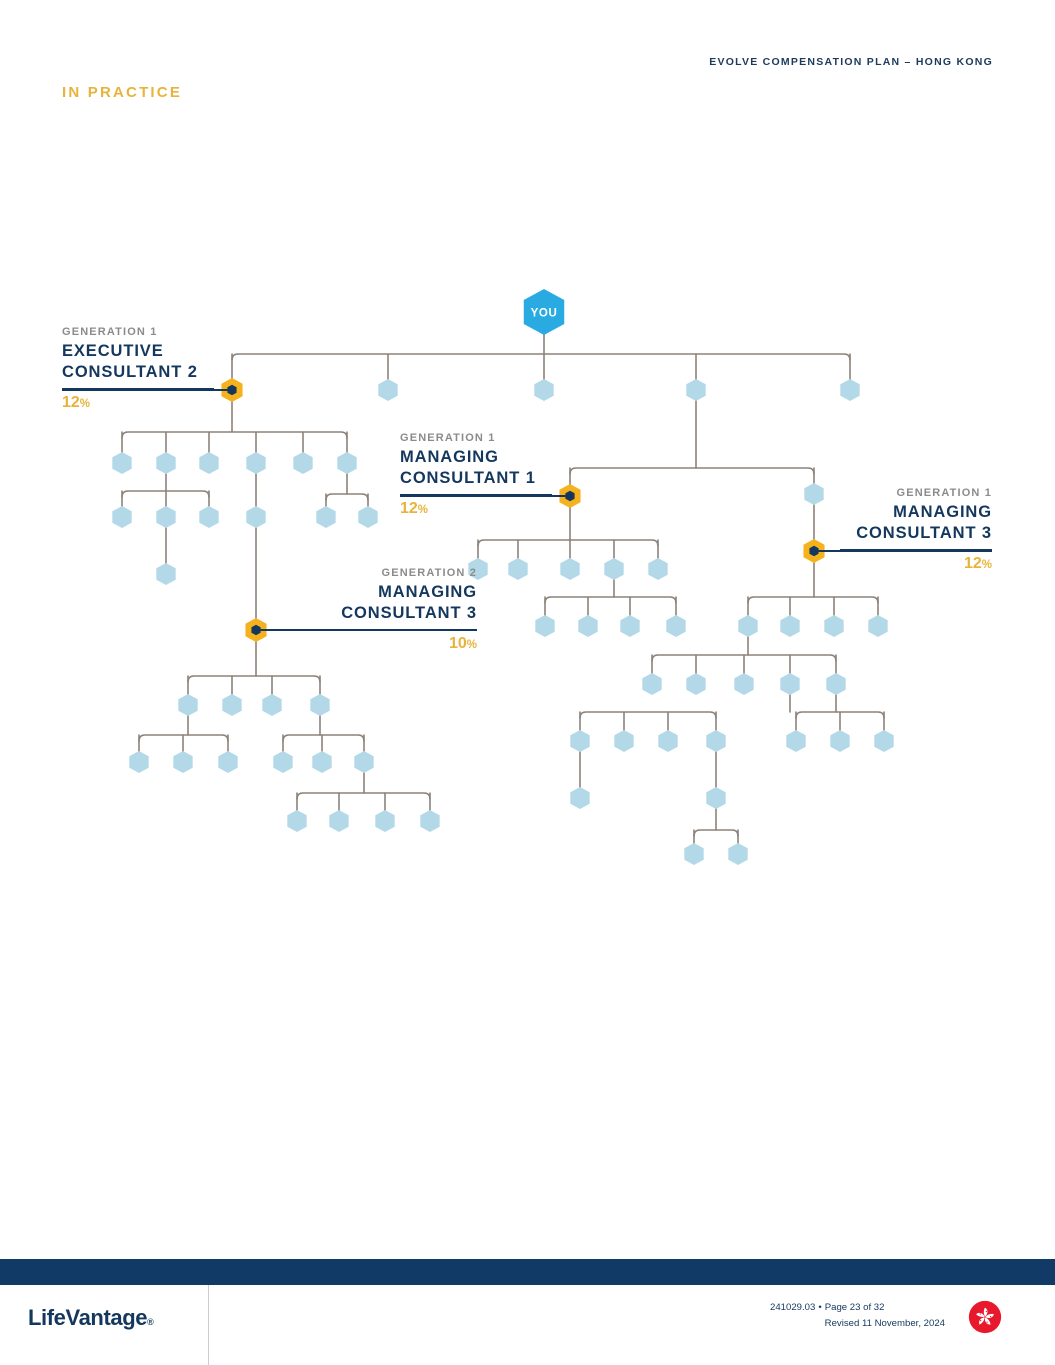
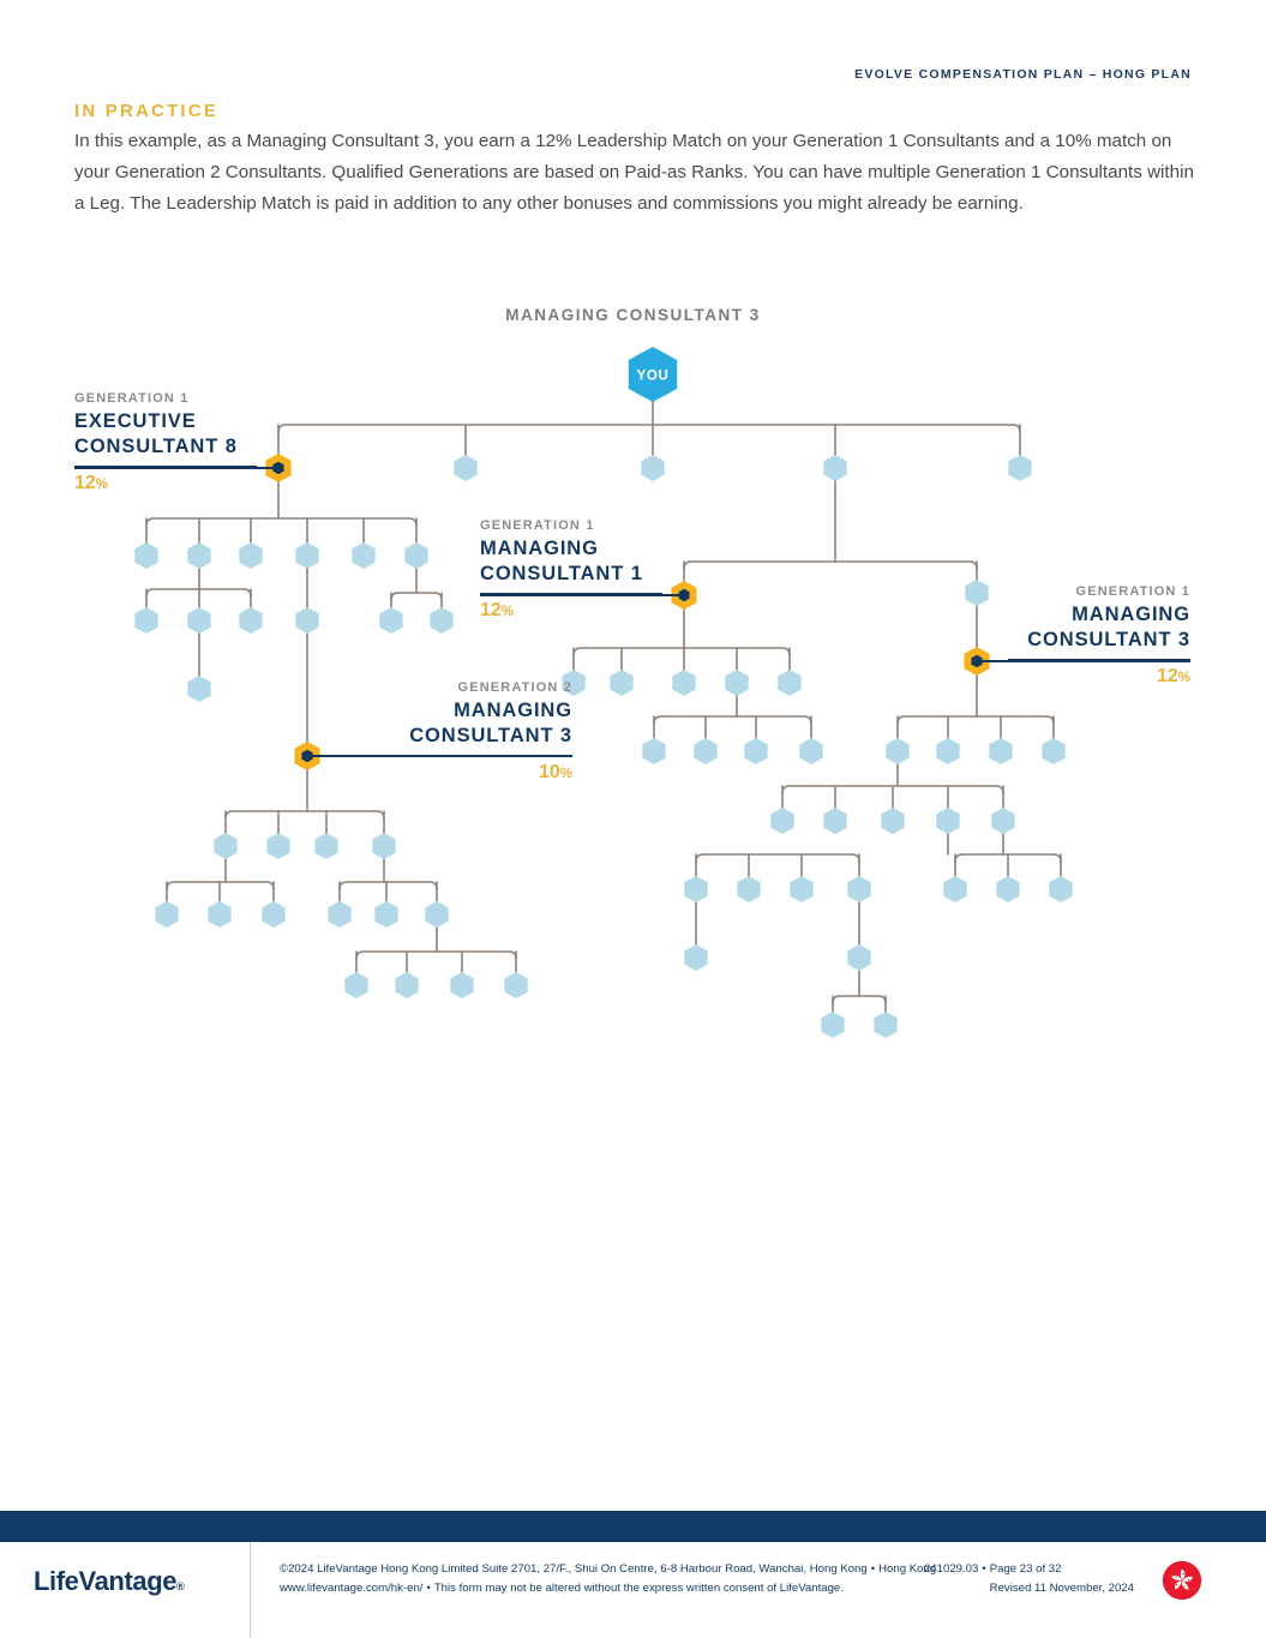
- EVOLVE COMPENSATION PLAN – HONG KONG
+ EVOLVE COMPENSATION PLAN – HONG PLAN
  IN PRACTICE
+ In this example, as a Managing Consultant 3, you earn a 12% Leadership Match on your Generation 1 Consultants and a 10% match on your Generation 2 Consultants. Qualified Generations are based on Paid-as Ranks. You can have multiple Generation 1 Consultants within a Leg. The Leadership Match is paid in addition to any other bonuses and commissions you might already be earning.
+ MANAGING CONSULTANT 3
  YOU
  GENERATION 1
  EXECUTIVE
- CONSULTANT 2
+ CONSULTANT 8
  12%
  GENERATION 1
  MANAGING
  CONSULTANT 1
  12%
  GENERATION 1
  MANAGING
  CONSULTANT 3
  12%
  GENERATION 2
  MANAGING
  CONSULTANT 3
  10%
  LifeVantage®
+ ©2024 LifeVantage Hong Kong Limited Suite 2701, 27/F., Shui On Centre, 6-8 Harbour Road, Wanchai, Hong Kong • Hong Kong
+ www.lifevantage.com/hk-en/ • This form may not be altered without the express written consent of LifeVantage.
  241029.03 • Page 23 of 32
  Revised 11 November, 2024
